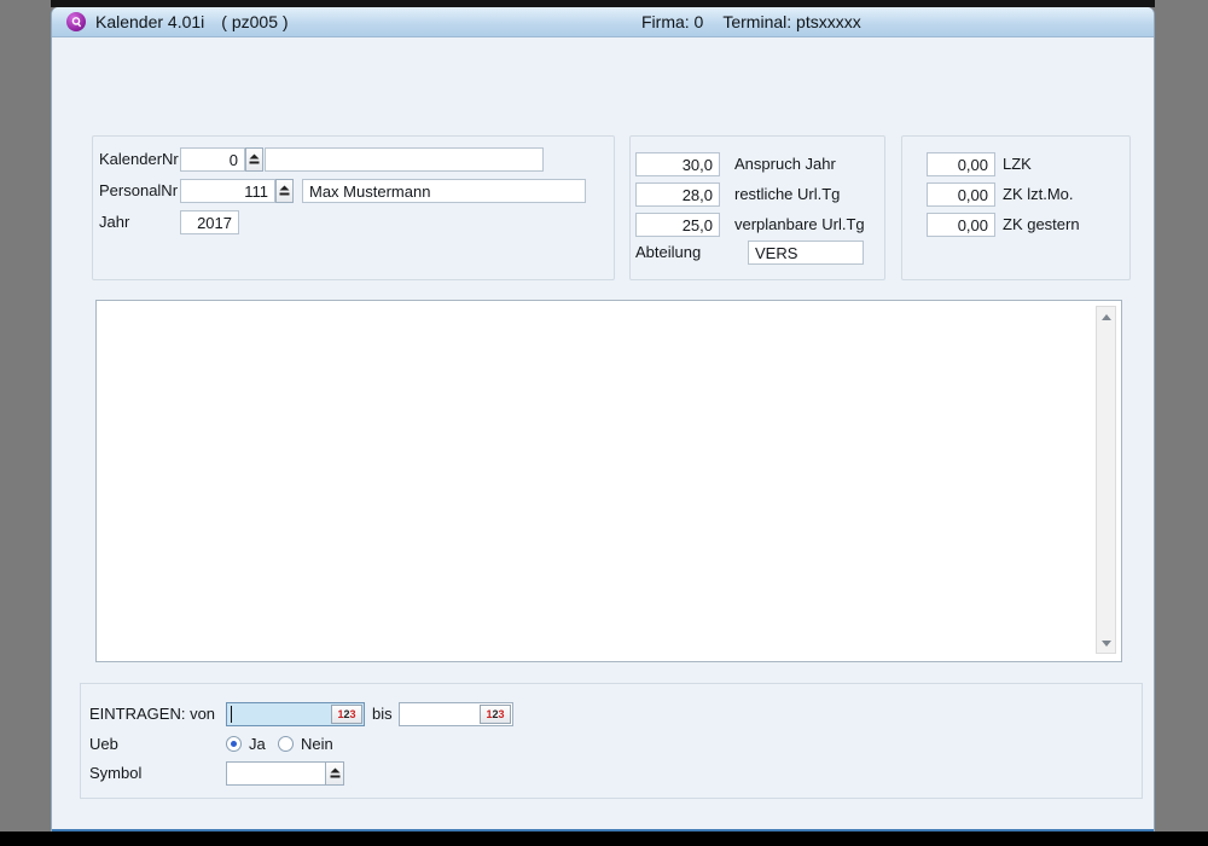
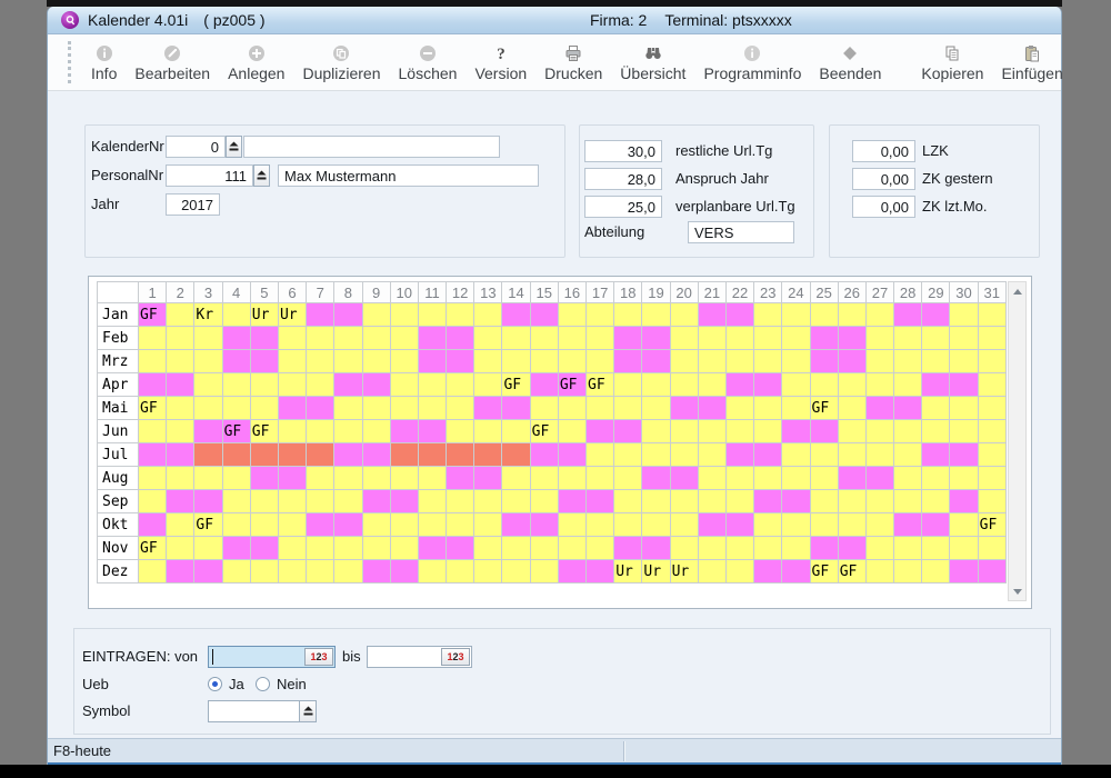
  Kalender 4.01i
  ( pz005 )
- Firma: 0
+ Firma: 2
  Terminal: ptsxxxxx
+ Info
+ Bearbeiten
+ Anlegen
+ Duplizieren
+ Löschen
+ ?
+ Version
+ Drucken
+ Übersicht
+ Programminfo
+ Beenden
+ Kopieren
+ Einfügen
  KalenderNr
  0
  PersonalNr
  111
  Max Mustermann
  Jahr
  2017
  30,0
- Anspruch Jahr
+ restliche Url.Tg
  28,0
- restliche Url.Tg
+ Anspruch Jahr
  25,0
  verplanbare Url.Tg
  Abteilung
  VERS
  0,00
  LZK
  0,00
- ZK lzt.Mo.
+ ZK gestern
  0,00
- ZK gestern
+ ZK lzt.Mo.
+ 	1	2	3	4	5	6	7	8	9	10	11	12	13	14	15	16	17	18	19	20	21	22	23	24	25	26	27	28	29	30	31
+ Jan	GF		Kr		Ur	Ur
+ Feb
+ Mrz
+ Apr														GF		GF	GF
+ Mai	GF																								GF
+ Jun				GF	GF										GF
+ Jul
+ Aug
+ Sep
+ Okt			GF																												GF
+ Nov	GF
+ Dez																		Ur	Ur	Ur					GF	GF
  EINTRAGEN: von
  123
  bis
  123
  Ueb
  Ja
  Nein
  Symbol
+ F8-heute
